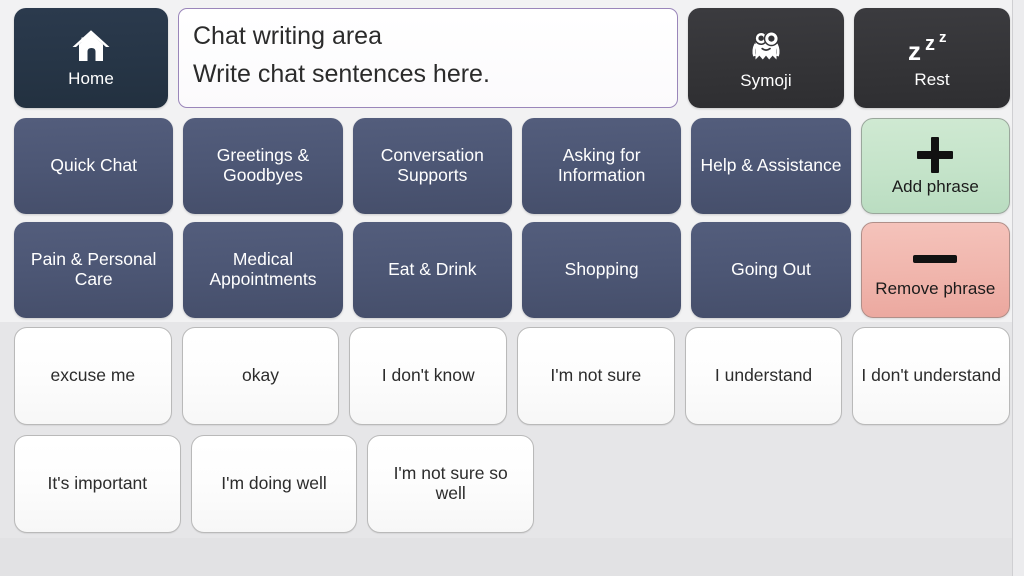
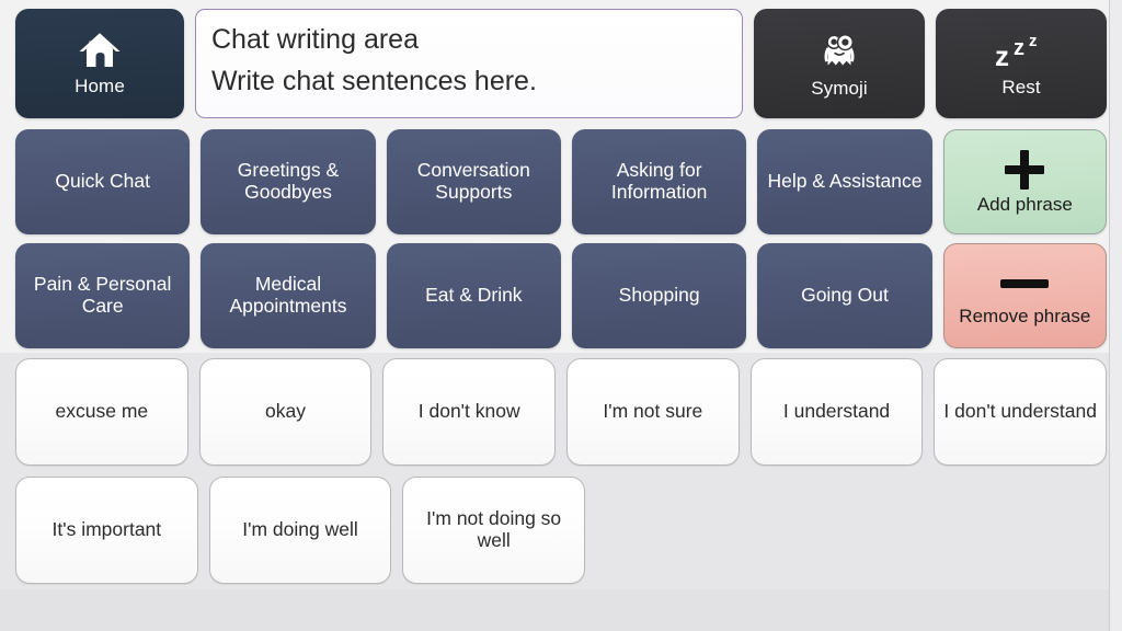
  Home
  Chat writing area
  Write chat sentences here.
  Symoji
  z
  z
  z
  Rest
  Quick Chat
  Greetings & Goodbyes
  Conversation Supports
  Asking for Information
  Help & Assistance
  Add phrase
  Pain & Personal Care
  Medical Appointments
  Eat & Drink
  Shopping
  Going Out
  Remove phrase
  excuse me
  okay
  I don't know
  I'm not sure
  I understand
  I don't understand
  It's important
  I'm doing well
- I'm not sure so well
+ I'm not doing so well
